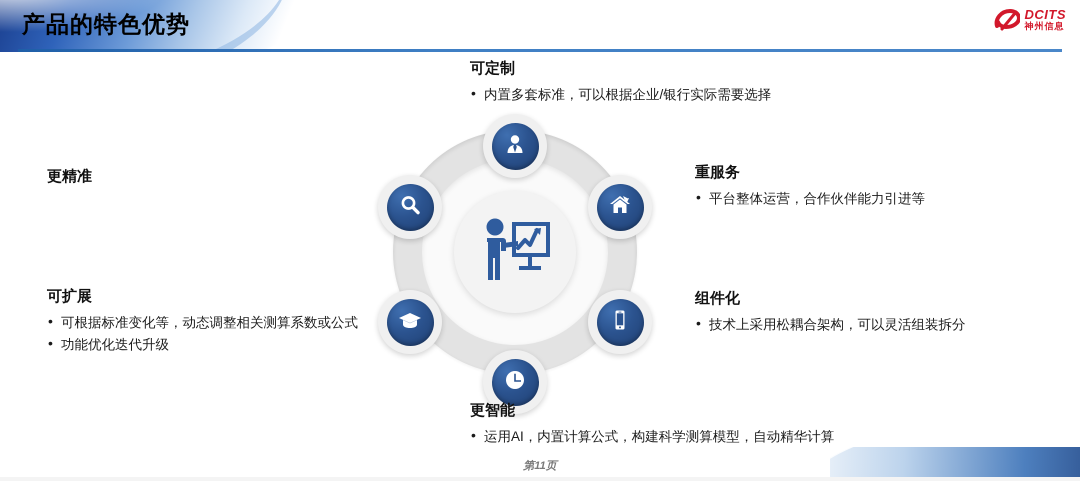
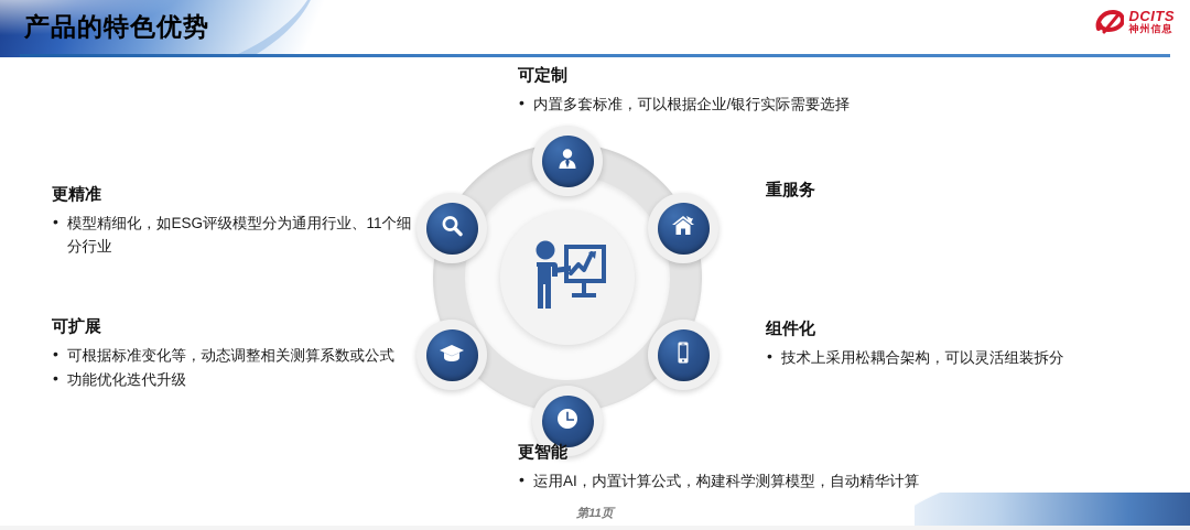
  产品的特色优势
  DCITS
  神州信息
  可定制
  内置多套标准，可以根据企业/银行实际需要选择
  更精准
+ 模型精细化，如ESG评级模型分为通用行业、11个细分行业
  重服务
- 平台整体运营，合作伙伴能力引进等
  可扩展
  可根据标准变化等，动态调整相关测算系数或公式
  功能优化迭代升级
  组件化
  技术上采用松耦合架构，可以灵活组装拆分
  更智能
  运用AI，内置计算公式，构建科学测算模型，自动精华计算
  第11页
